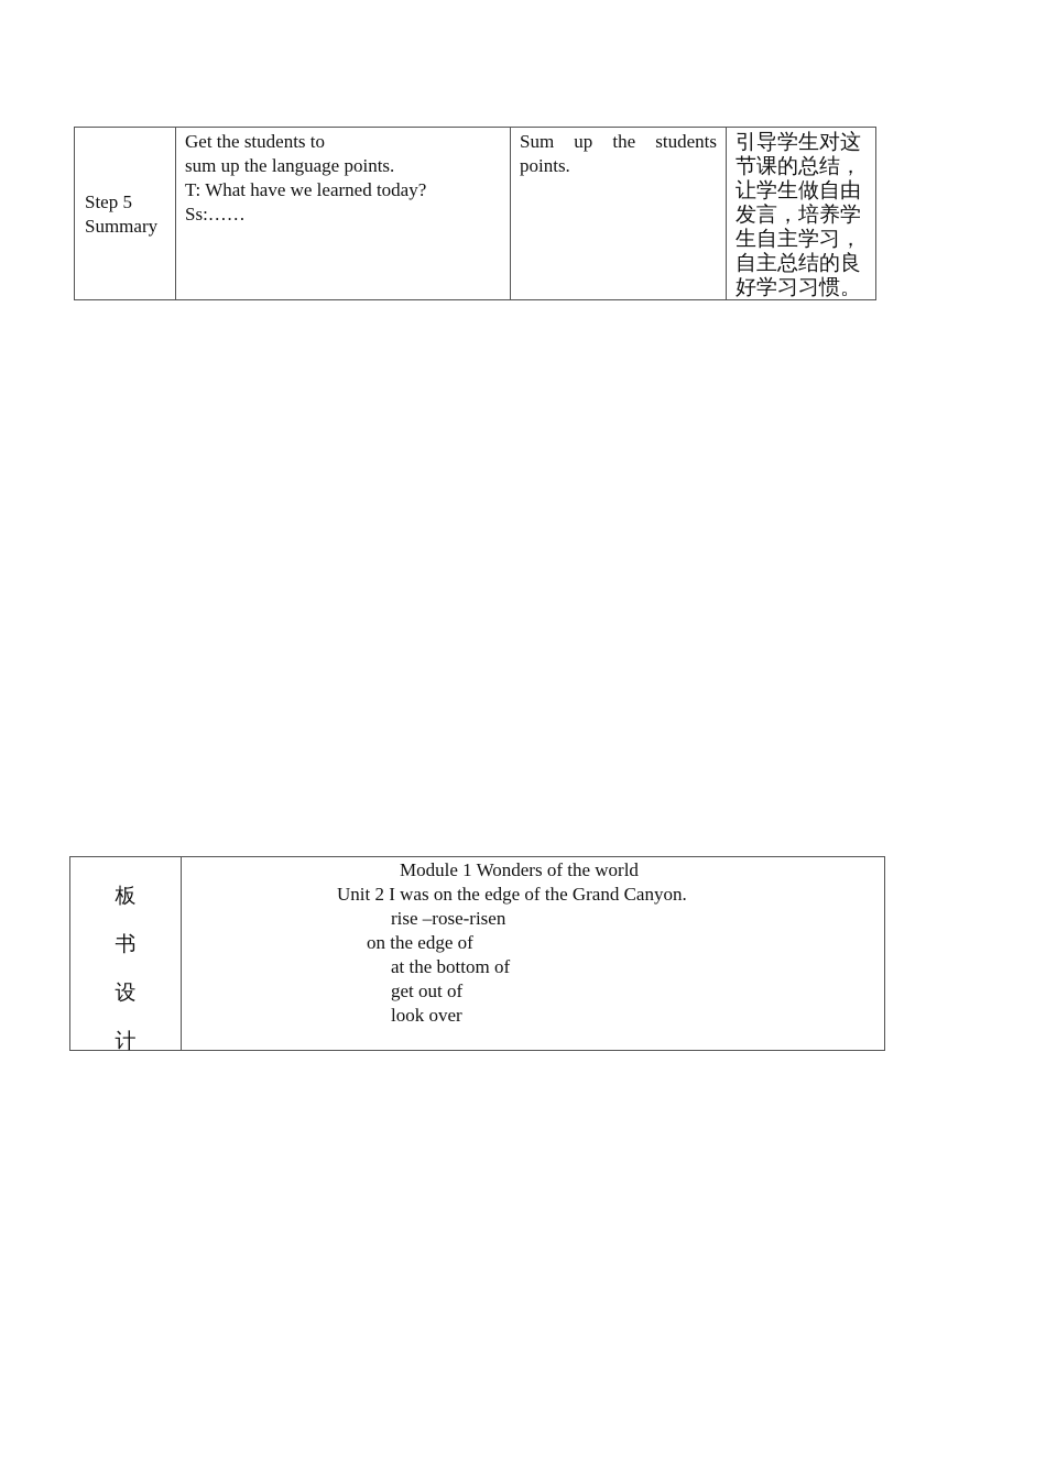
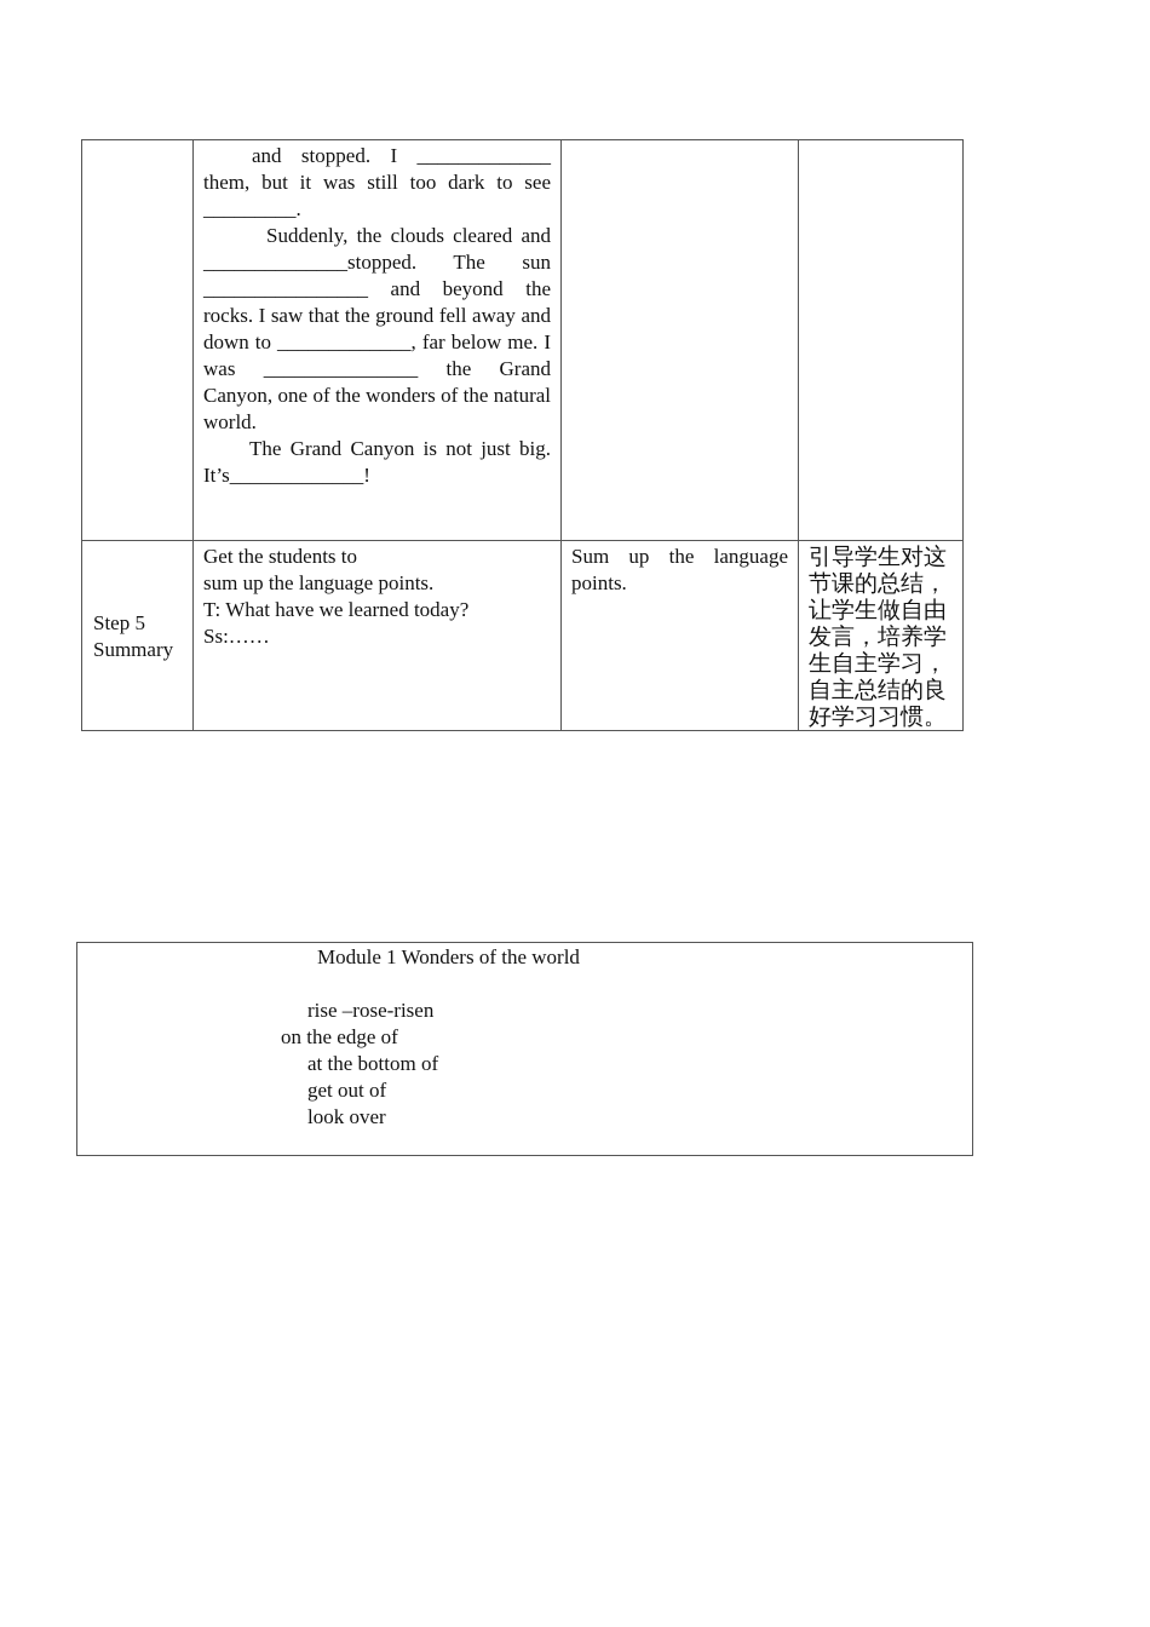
+ 	and stopped. I _____________ them, but it was still too dark to see _________. Suddenly, the clouds cleared and ______________stopped. The sun ________________ and beyond the rocks. I saw that the ground fell away and down to _____________, far below me. I was _______________ the Grand Canyon, one of the wonders of the natural world. The Grand Canyon is not just big. It’s_____________!
- Step 5 Summary	Get the students to sum up the language points. T: What have we learned today? Ss:……	Sum up the students points.	引导学生对这节课的总结，让学生做自由发言，培养学生自主学习，自主总结的良好学习习惯。
+ Step 5 Summary	Get the students to sum up the language points. T: What have we learned today? Ss:……	Sum up the language points.	引导学生对这节课的总结，让学生做自由发言，培养学生自主学习，自主总结的良好学习习惯。
- 板
- 书
- 设
- 计
  Module 1 Wonders of the world
- Unit 2 I was on the edge of the Grand Canyon.
  rise –rose-risen
  on the edge of
  at the bottom of
  get out of
  look over
